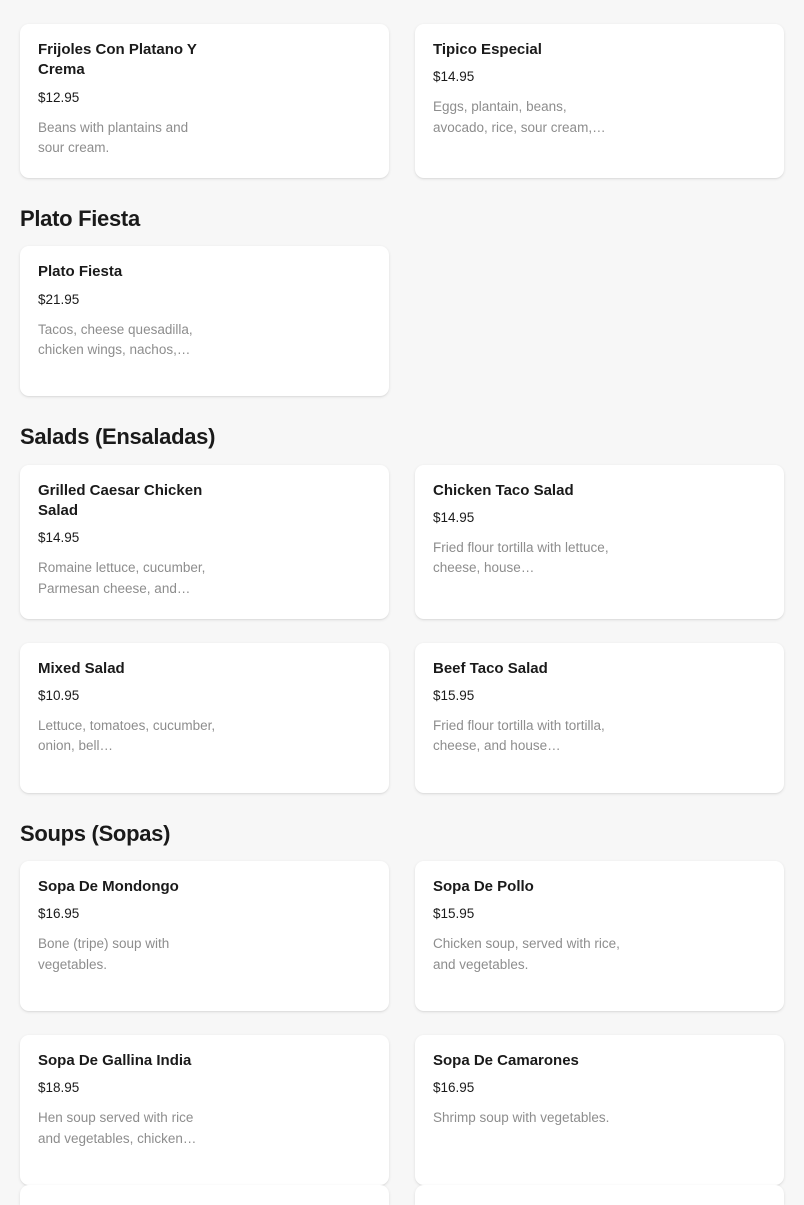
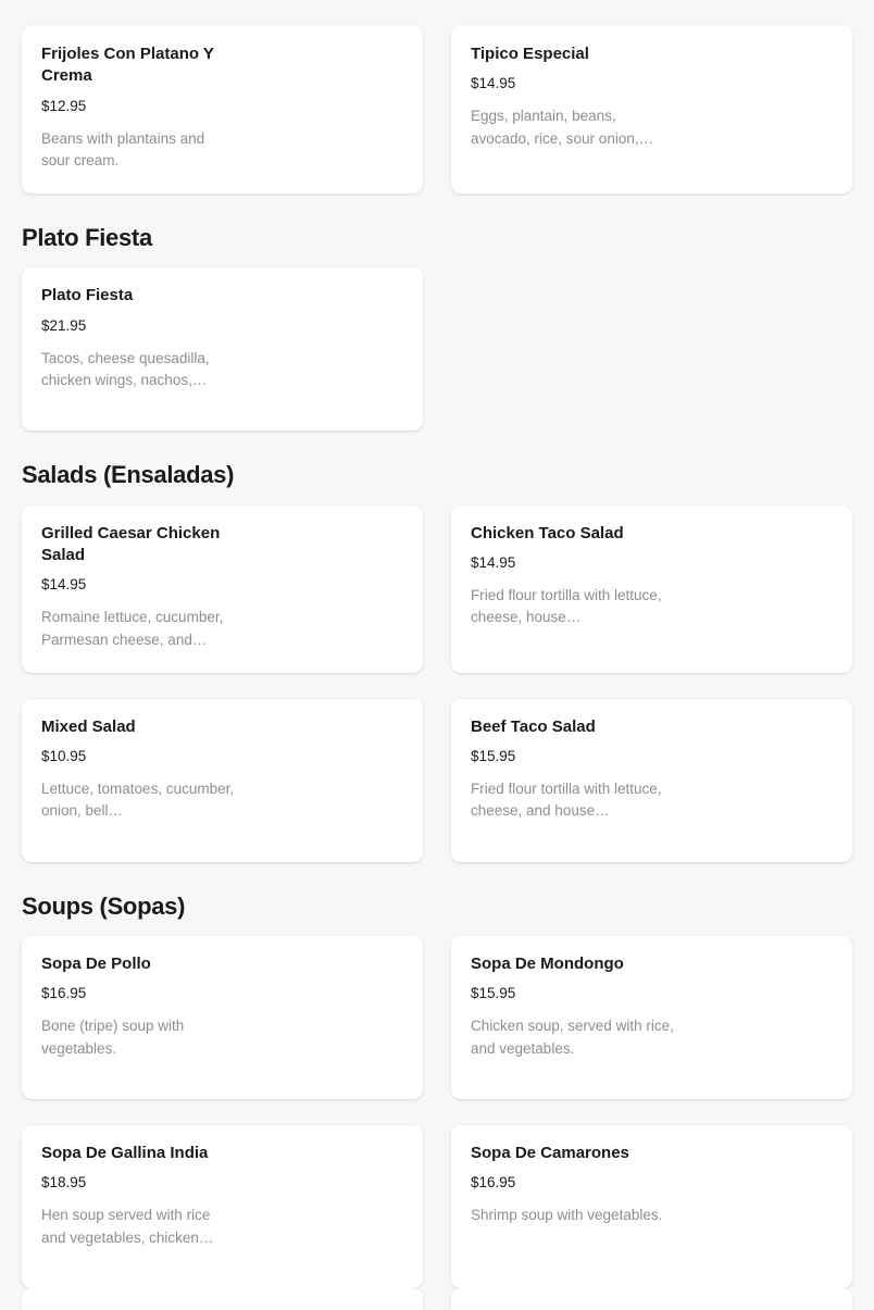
  Frijoles Con Platano Y Crema
  $12.95
  Beans with plantains and sour cream.
  Tipico Especial
  $14.95
- Eggs, plantain, beans, avocado, rice, sour cream,…
+ Eggs, plantain, beans, avocado, rice, sour onion,…
  Plato Fiesta
  Plato Fiesta
  $21.95
  Tacos, cheese quesadilla, chicken wings, nachos,…
  Salads (Ensaladas)
  Grilled Caesar Chicken Salad
  $14.95
  Romaine lettuce, cucumber, Parmesan cheese, and…
  Chicken Taco Salad
  $14.95
  Fried flour tortilla with lettuce, cheese, house…
  Mixed Salad
  $10.95
  Lettuce, tomatoes, cucumber, onion, bell…
  Beef Taco Salad
  $15.95
- Fried flour tortilla with tortilla, cheese, and house…
+ Fried flour tortilla with lettuce, cheese, and house…
  Soups (Sopas)
- Sopa De Mondongo
+ Sopa De Pollo
  $16.95
  Bone (tripe) soup with vegetables.
- Sopa De Pollo
+ Sopa De Mondongo
  $15.95
  Chicken soup, served with rice, and vegetables.
  Sopa De Gallina India
  $18.95
  Hen soup served with rice and vegetables, chicken…
  Sopa De Camarones
  $16.95
  Shrimp soup with vegetables.
